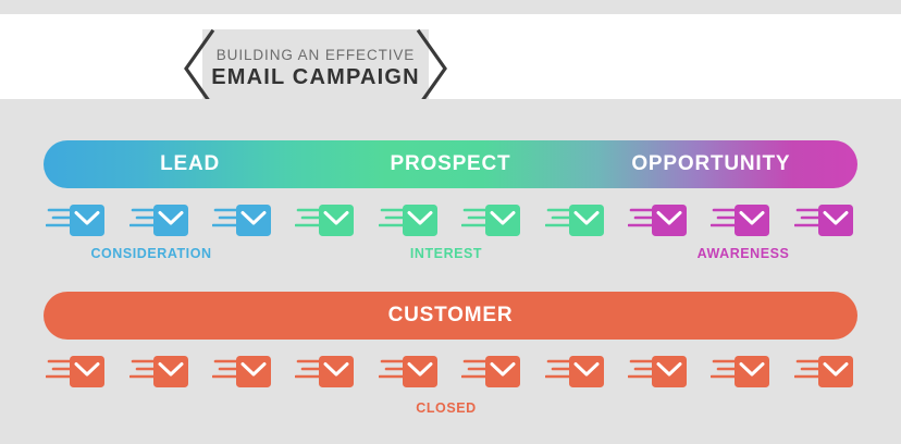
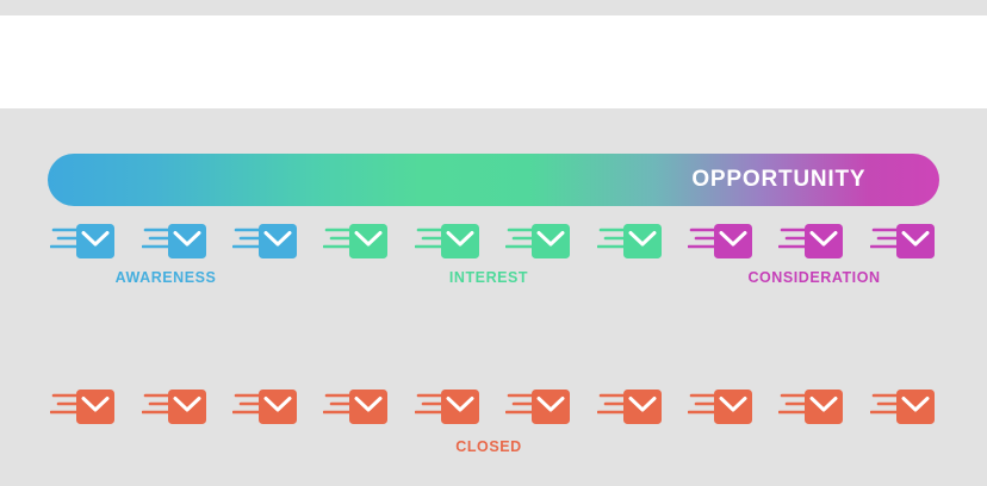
- BUILDING AN EFFECTIVE
- EMAIL CAMPAIGN
- LEAD
- PROSPECT
  OPPORTUNITY
- CUSTOMER
- CONSIDERATION
+ AWARENESS
  INTEREST
- AWARENESS
+ CONSIDERATION
  CLOSED
